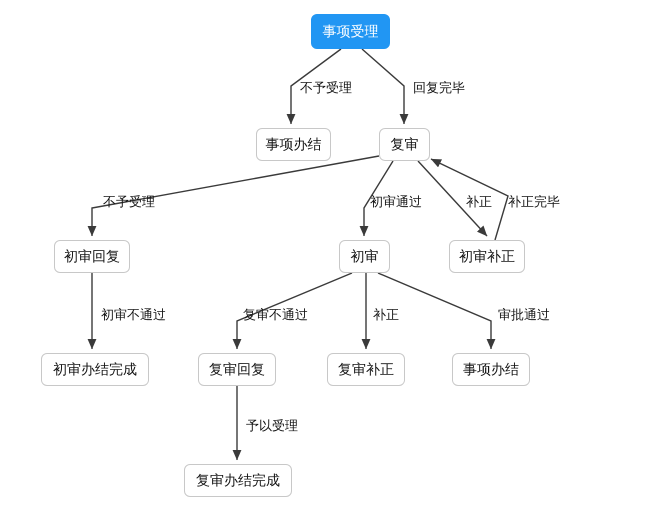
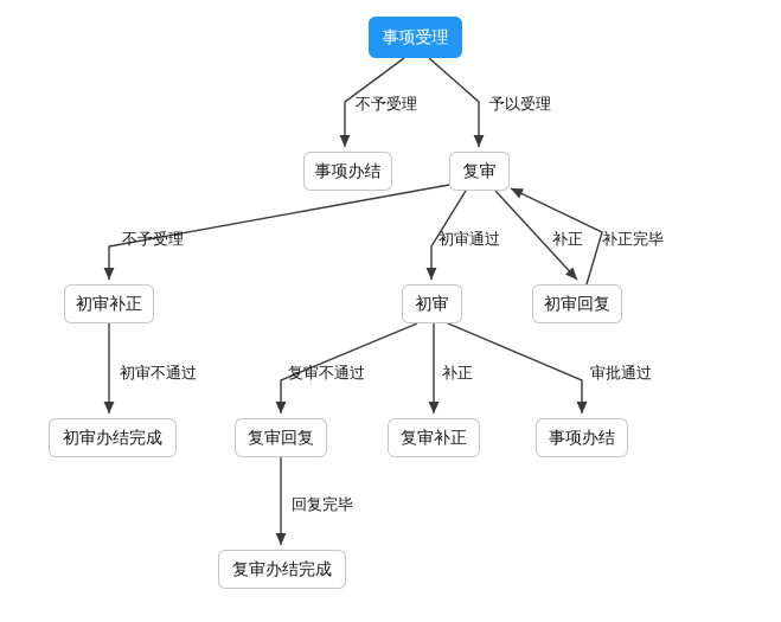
  事项受理
  事项办结
  复审
- 初审回复
+ 初审补正
  初审
- 初审补正
+ 初审回复
  初审办结完成
  复审回复
  复审补正
  事项办结
  复审办结完成
  不予受理
- 回复完毕
+ 予以受理
  不予受理
  初审通过
  补正
  补正完毕
  初审不通过
  复审不通过
  补正
  审批通过
- 予以受理
+ 回复完毕
